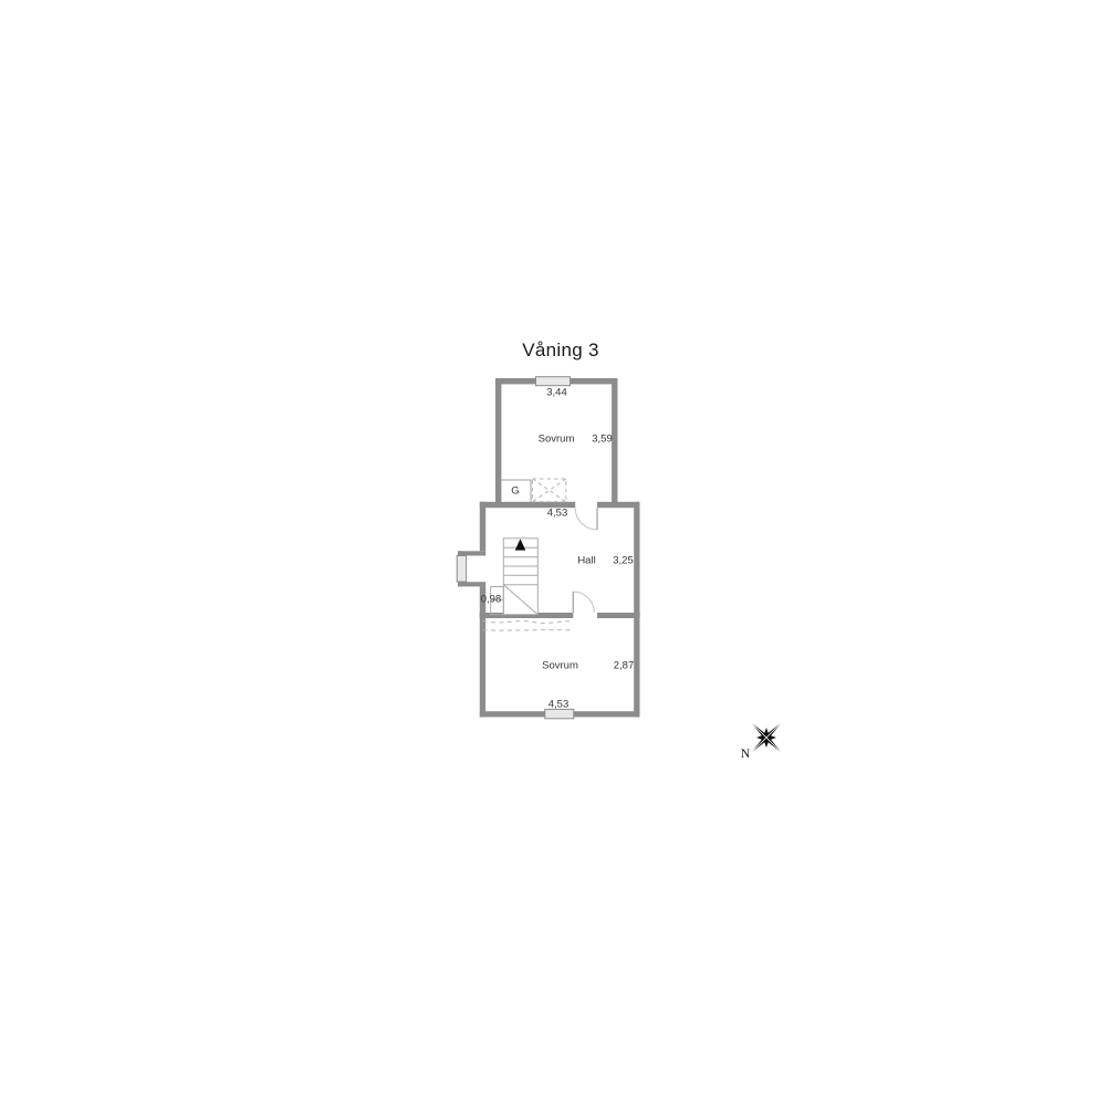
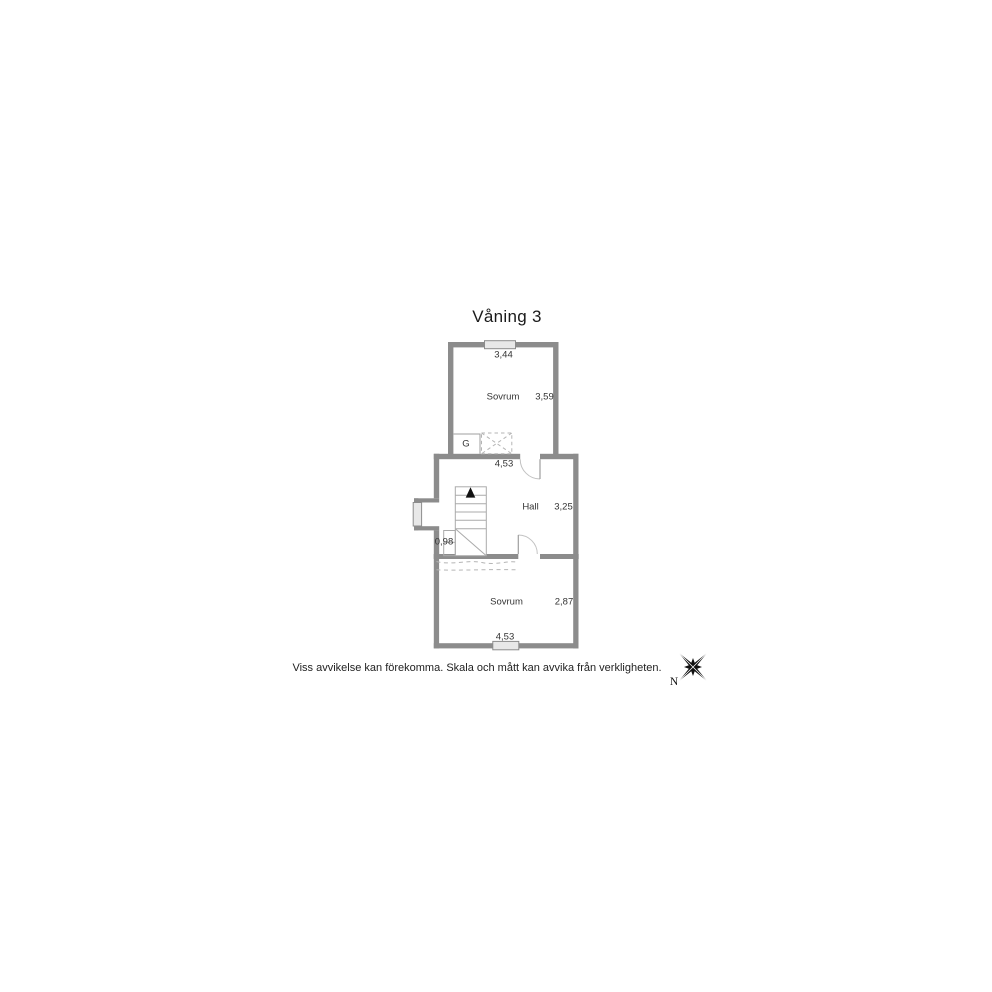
  Våning 3
  3,44
  Sovrum
  3,59
  G
  4,53
  Hall
  3,25
  0,98
  Sovrum
  2,87
  4,53
+ Viss avvikelse kan förekomma. Skala och mått kan avvika från verkligheten.
  N
